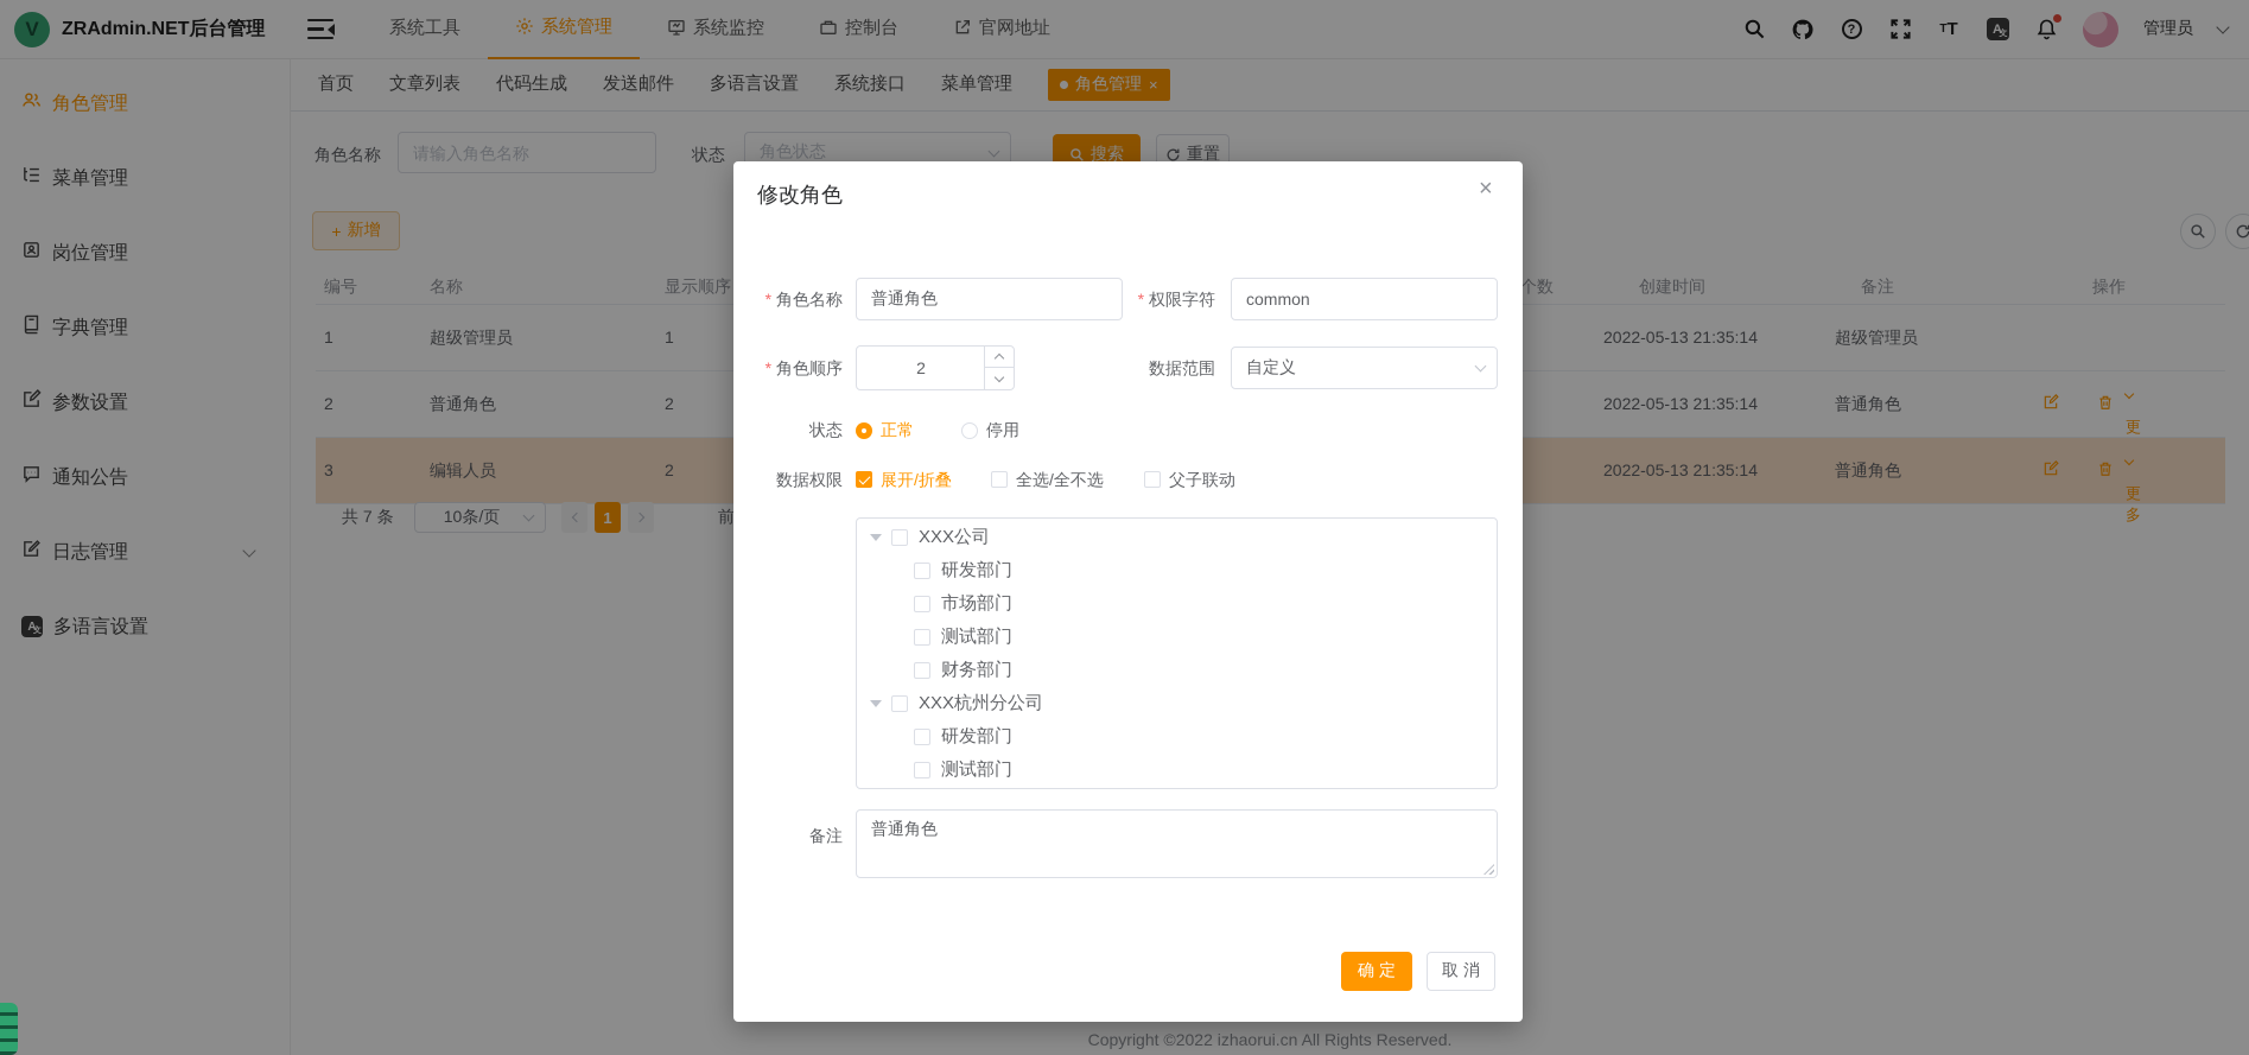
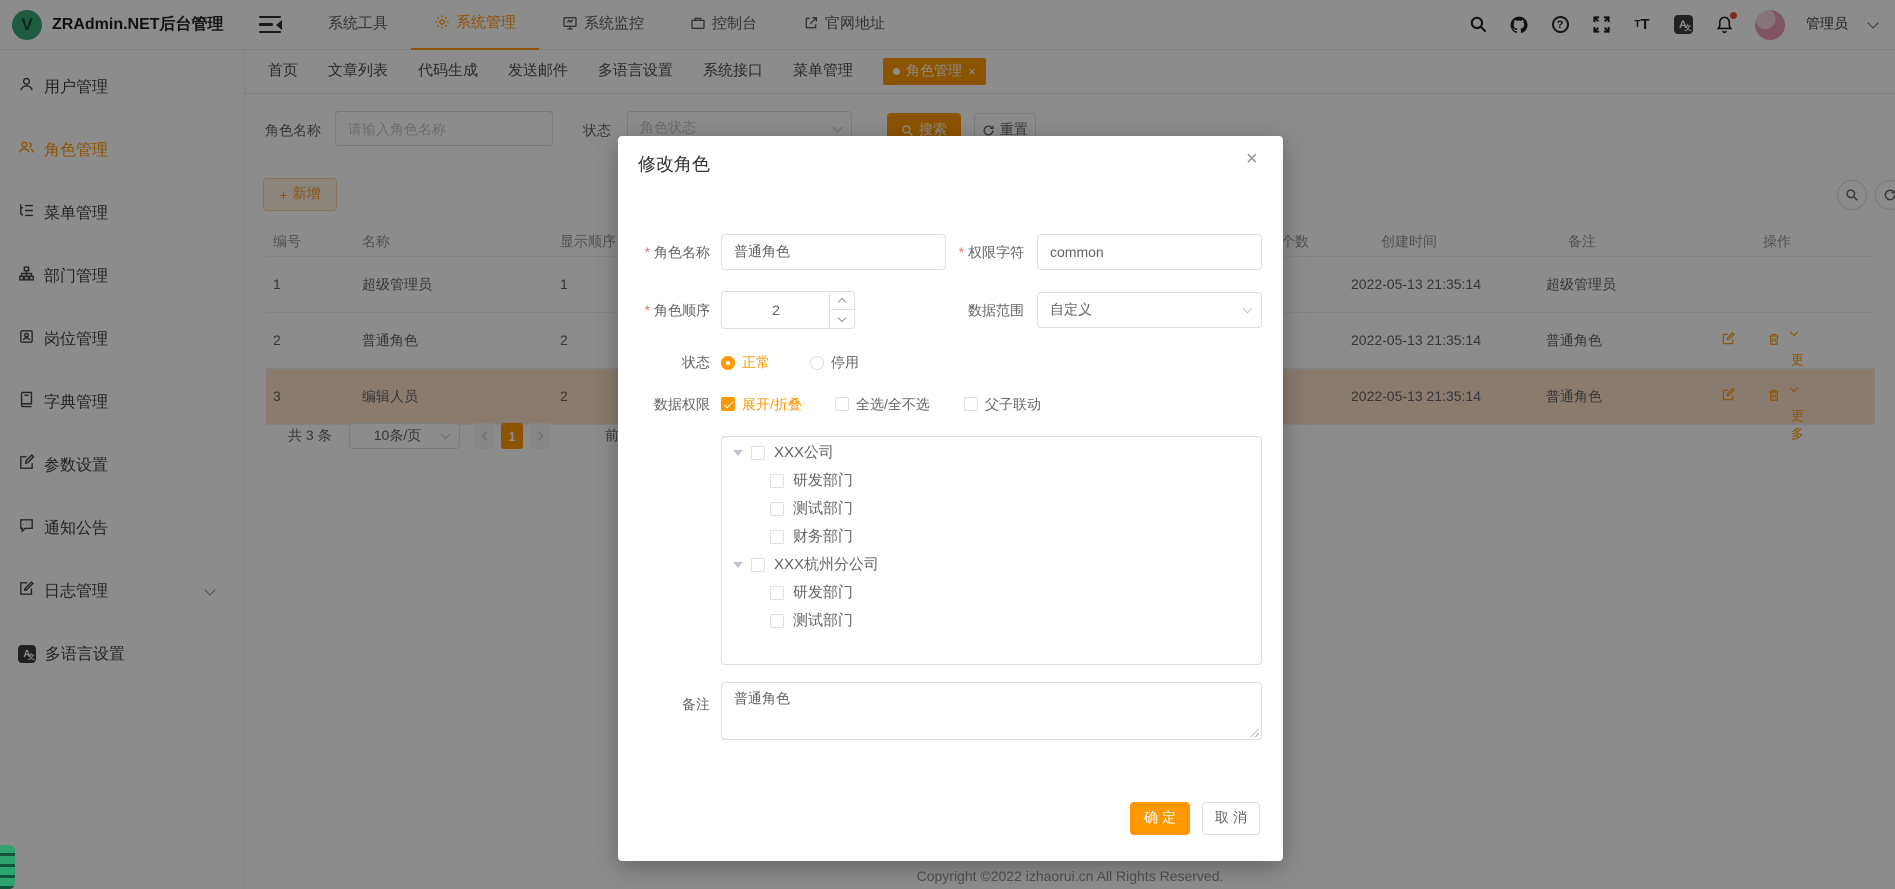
  V
  ZRAdmin.NET后台管理
  系统工具
  系统管理
  系统监控
  控制台
  官网地址
  ?
  T
  T
  A
  管理员
+ 用户管理
  角色管理
  菜单管理
+ 部门管理
  岗位管理
  字典管理
  参数设置
  通知公告
  日志管理
  A
  多语言设置
  首页
  文章列表
  代码生成
  发送邮件
  多语言设置
  系统接口
  菜单管理
  角色管理
  ×
  角色名称
  请输入角色名称
  状态
  角色状态
  搜索
  重置
  +
  新增
  编号
  名称
  显示顺序
  创建时间
  备注
  操作
  1
  超级管理员
  1
  2022-05-13 21:35:14
  超级管理员
  2
  普通角色
  2
  2022-05-13 21:35:14
  普通角色
  3
  编辑人员
  2
  2022-05-13 21:35:14
  普通角色
  更多
- 共 7 条
+ 共 3 条
  10条/页
  1
  Copyright ©2022 izhaorui.cn All Rights Reserved.
  修改角色
  ×
  角色名称
  普通角色
  权限字符
  common
  角色顺序
  2
  数据范围
  自定义
  状态
  正常
  停用
  数据权限
  展开/折叠
  全选/全不选
  父子联动
  XXX公司
  研发部门
- 市场部门
  测试部门
  财务部门
  XXX杭州分公司
  研发部门
  测试部门
  备注
  普通角色
  确定
  取消
